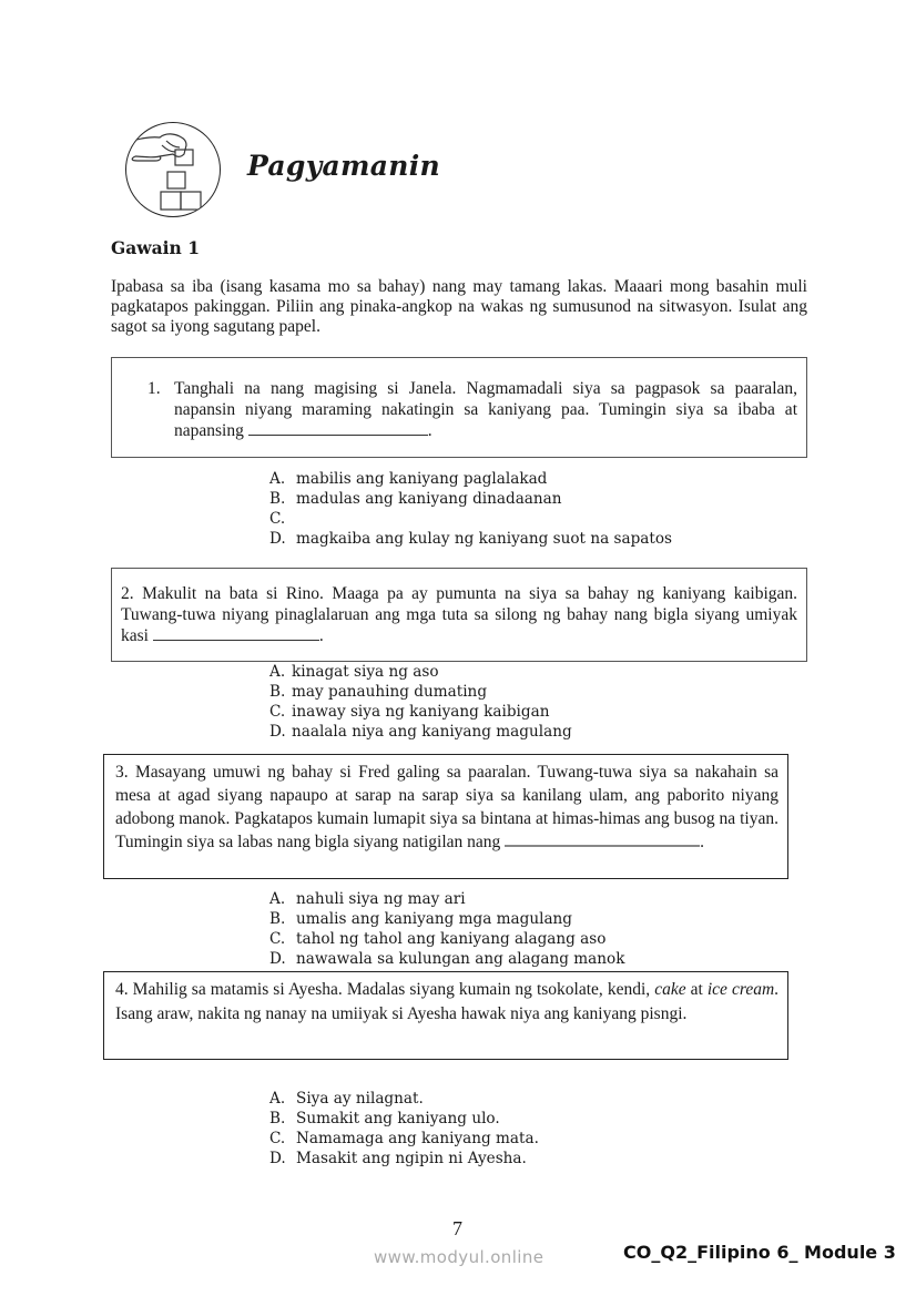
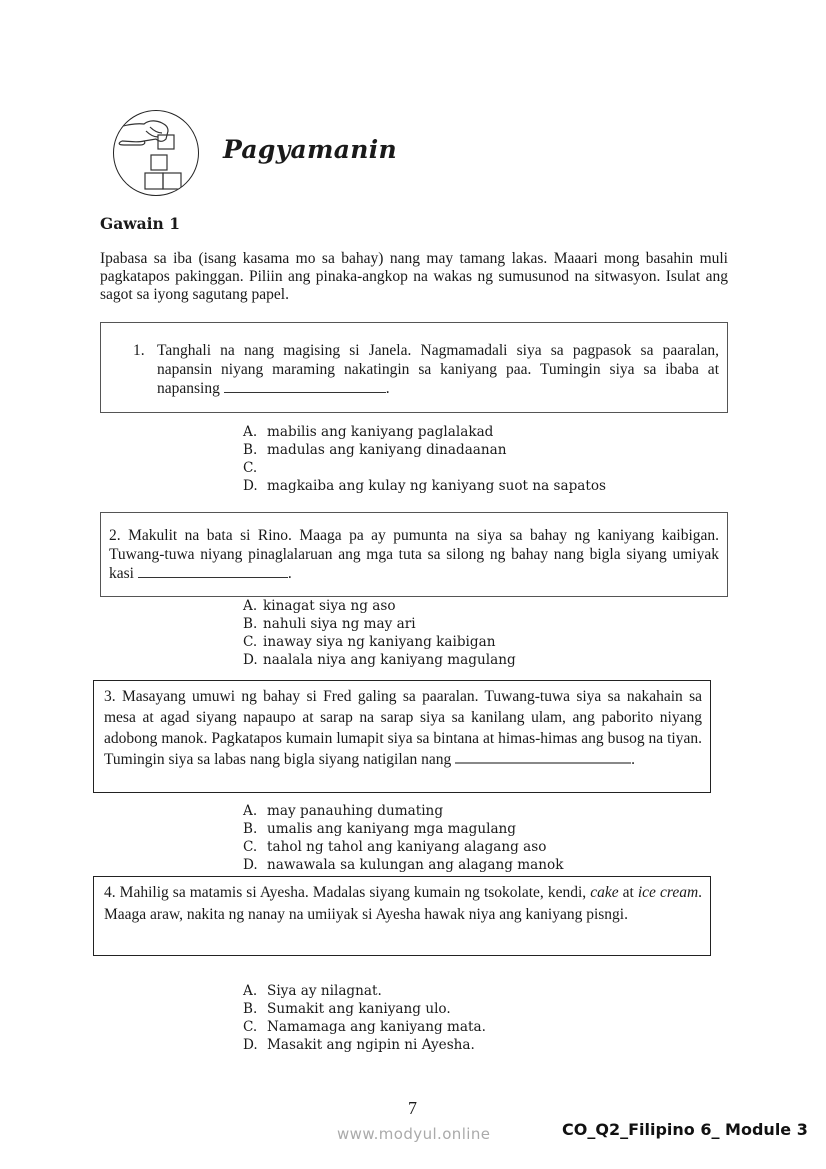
  Pagyamanin
  Gawain 1
  Ipabasa sa iba (isang kasama mo sa bahay) nang may tamang lakas. Maaari mong basahin muli pagkatapos pakinggan. Piliin ang pinaka-angkop na wakas ng sumusunod na sitwasyon. Isulat ang sagot sa iyong sagutang papel.
  1.
  Tanghali na nang magising si Janela. Nagmamadali siya sa pagpasok sa paaralan, napansin niyang maraming nakatingin sa kaniyang paa. Tumingin siya sa ibaba at napansing .
  A.
  mabilis ang kaniyang paglalakad
  B.
  madulas ang kaniyang dinadaanan
  C.
  D.
  magkaiba ang kulay ng kaniyang suot na sapatos
  2. Makulit na bata si Rino. Maaga pa ay pumunta na siya sa bahay ng kaniyang kaibigan. Tuwang-tuwa niyang pinaglalaruan ang mga tuta sa silong ng bahay nang bigla siyang umiyak kasi .
  A.
  kinagat siya ng aso
  B.
- may panauhing dumating
+ nahuli siya ng may ari
  C.
  inaway siya ng kaniyang kaibigan
  D.
  naalala niya ang kaniyang magulang
  3. Masayang umuwi ng bahay si Fred galing sa paaralan. Tuwang-tuwa siya sa nakahain sa mesa at agad siyang napaupo at sarap na sarap siya sa kanilang ulam, ang paborito niyang adobong manok. Pagkatapos kumain lumapit siya sa bintana at himas-himas ang busog na tiyan. Tumingin siya sa labas nang bigla siyang natigilan nang .
  A.
- nahuli siya ng may ari
+ may panauhing dumating
  B.
  umalis ang kaniyang mga magulang
  C.
  tahol ng tahol ang kaniyang alagang aso
  D.
  nawawala sa kulungan ang alagang manok
- 4. Mahilig sa matamis si Ayesha. Madalas siyang kumain ng tsokolate, kendi, cake at ice cream. Isang araw, nakita ng nanay na umiiyak si Ayesha hawak niya ang kaniyang pisngi.
+ 4. Mahilig sa matamis si Ayesha. Madalas siyang kumain ng tsokolate, kendi, cake at ice cream. Maaga araw, nakita ng nanay na umiiyak si Ayesha hawak niya ang kaniyang pisngi.
  A.
  Siya ay nilagnat.
  B.
  Sumakit ang kaniyang ulo.
  C.
  Namamaga ang kaniyang mata.
  D.
  Masakit ang ngipin ni Ayesha.
  7
  www.modyul.online
  CO_Q2_Filipino 6_ Module 3
